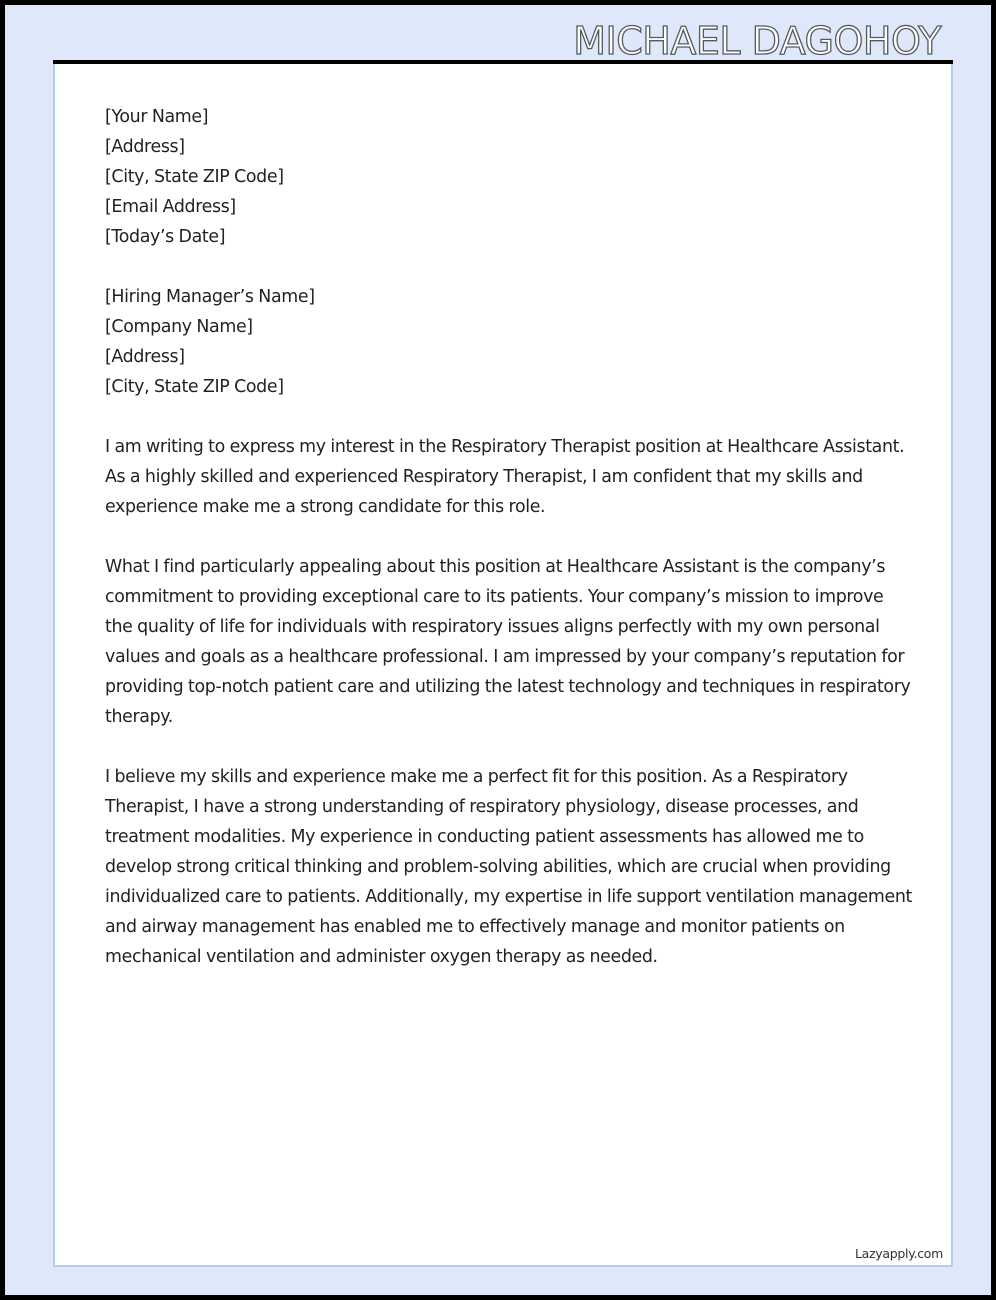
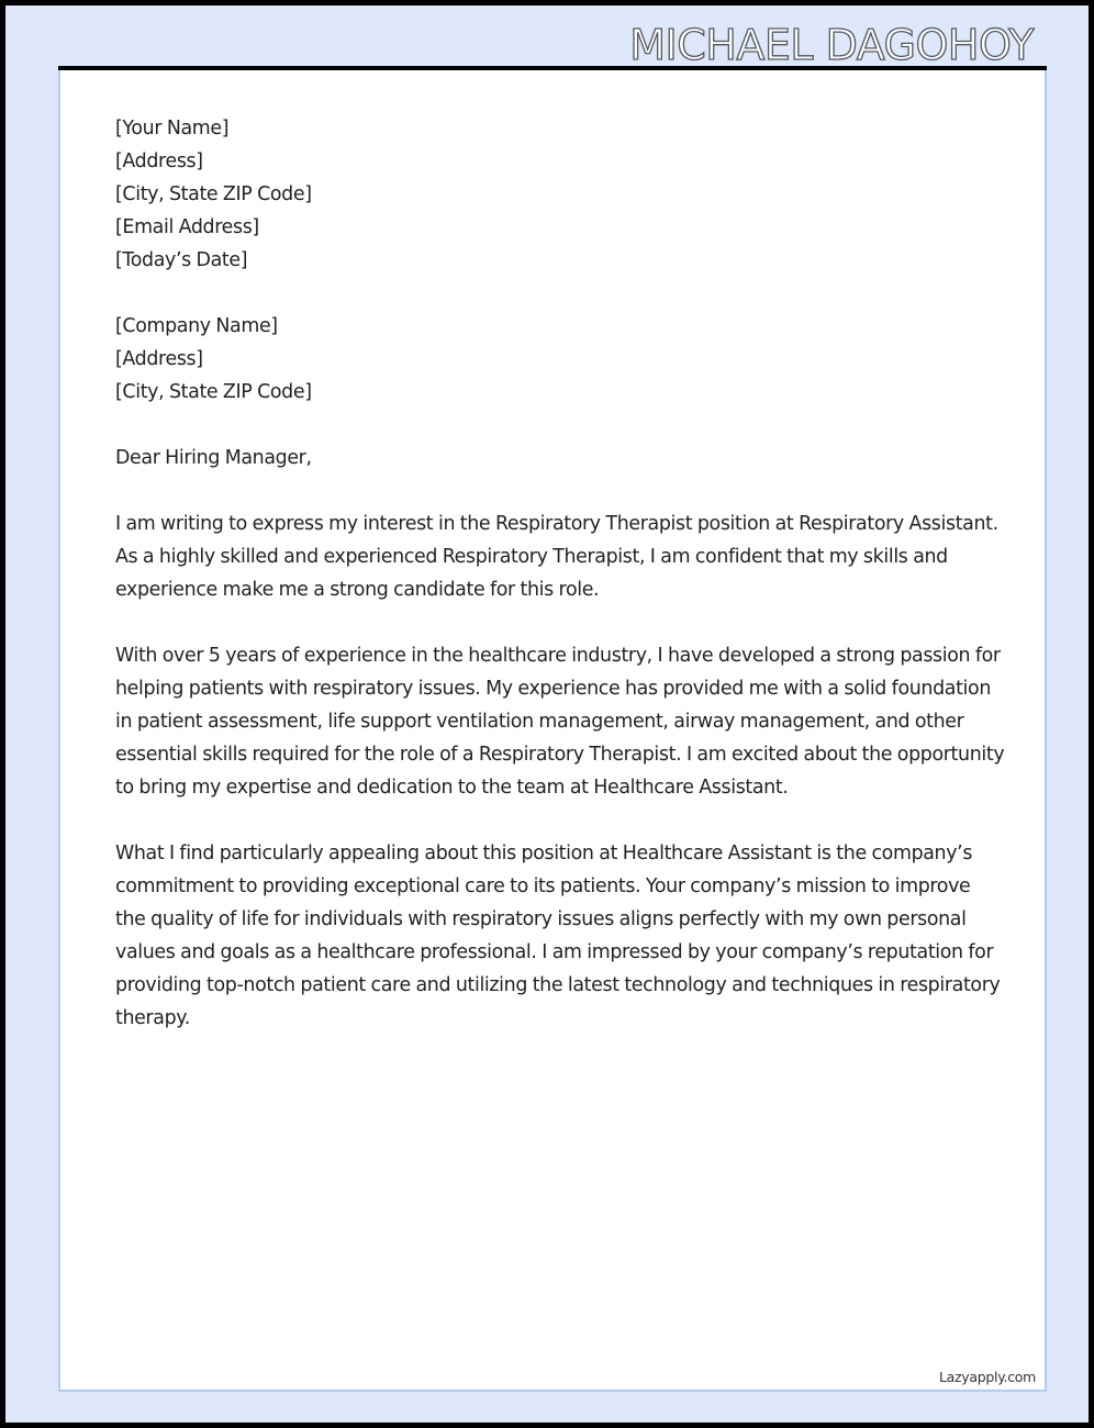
  MICHAEL DAGOHOY
  [Your Name]
  [Address]
  [City, State ZIP Code]
  [Email Address]
  [Today’s Date]
- [Hiring Manager’s Name]
  [Company Name]
  [Address]
  [City, State ZIP Code]
+ Dear Hiring Manager,
- I am writing to express my interest in the Respiratory Therapist position at Healthcare Assistant. As a highly skilled and experienced Respiratory Therapist, I am confident that my skills and experience make me a strong candidate for this role.
+ I am writing to express my interest in the Respiratory Therapist position at Respiratory Assistant. As a highly skilled and experienced Respiratory Therapist, I am confident that my skills and experience make me a strong candidate for this role.
+ With over 5 years of experience in the healthcare industry, I have developed a strong passion for helping patients with respiratory issues. My experience has provided me with a solid foundation in patient assessment, life support ventilation management, airway management, and other essential skills required for the role of a Respiratory Therapist. I am excited about the opportunity to bring my expertise and dedication to the team at Healthcare Assistant.
  What I find particularly appealing about this position at Healthcare Assistant is the company’s commitment to providing exceptional care to its patients. Your company’s mission to improve the quality of life for individuals with respiratory issues aligns perfectly with my own personal values and goals as a healthcare professional. I am impressed by your company’s reputation for providing top-notch patient care and utilizing the latest technology and techniques in respiratory therapy.
- I believe my skills and experience make me a perfect fit for this position. As a Respiratory Therapist, I have a strong understanding of respiratory physiology, disease processes, and treatment modalities. My experience in conducting patient assessments has allowed me to develop strong critical thinking and problem-solving abilities, which are crucial when providing individualized care to patients. Additionally, my expertise in life support ventilation management and airway management has enabled me to effectively manage and monitor patients on mechanical ventilation and administer oxygen therapy as needed.
  Lazyapply.com
